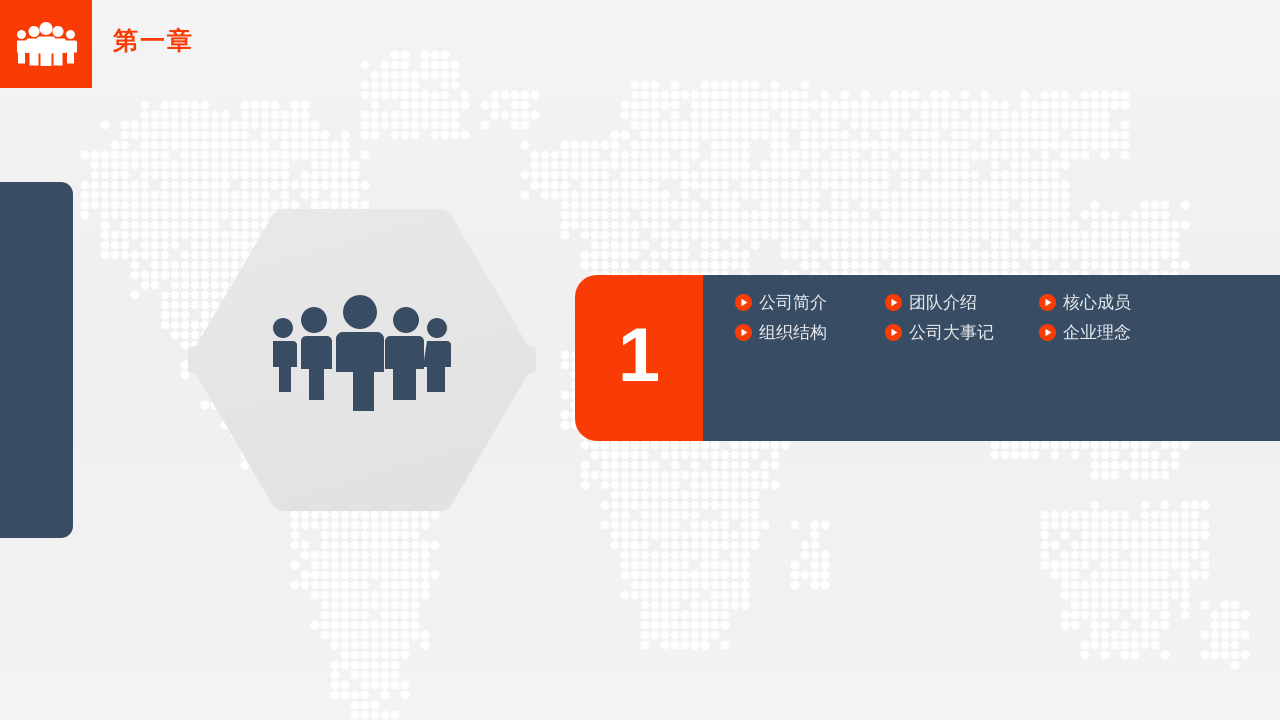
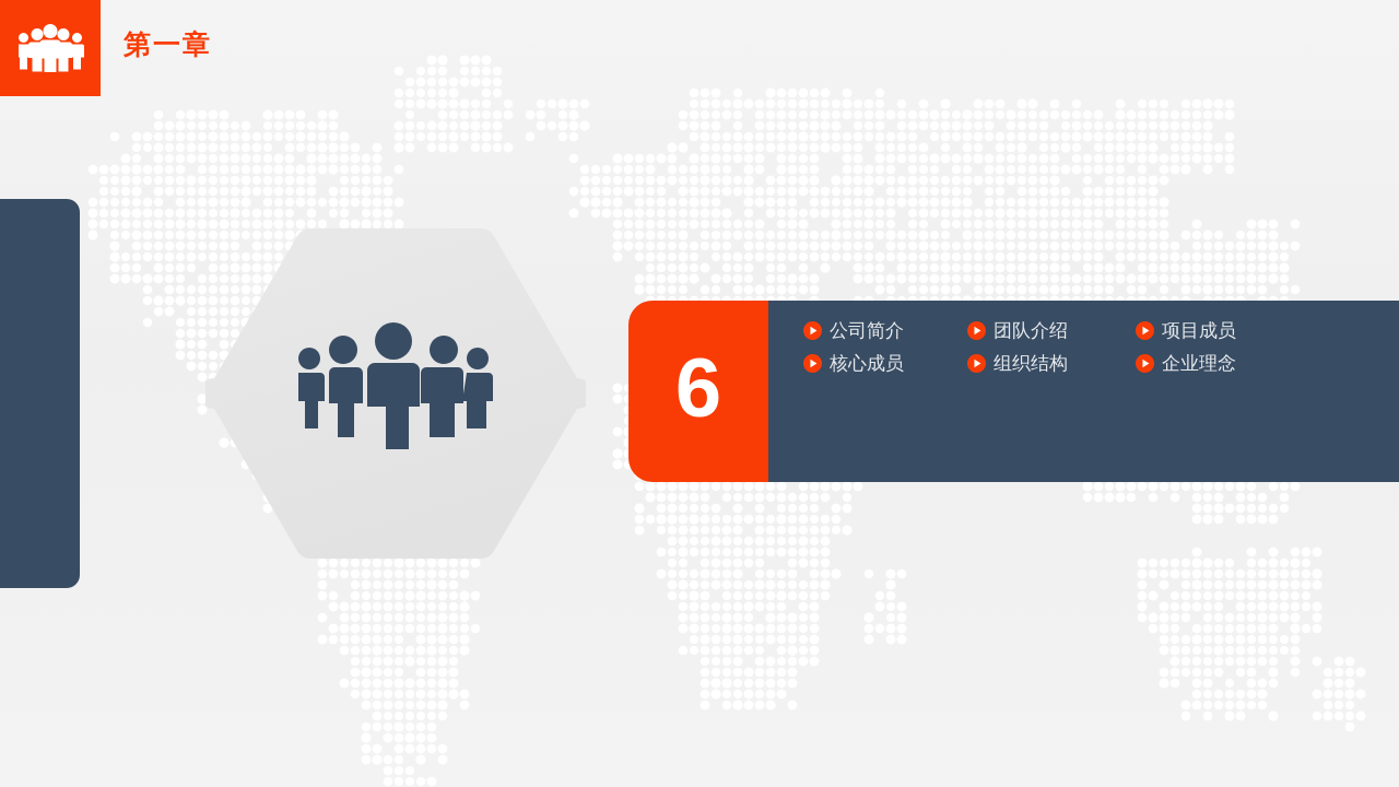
  第一章
- 1
+ 6
  公司简介
  团队介绍
+ 项目成员
  核心成员
  组织结构
- 公司大事记
  企业理念
